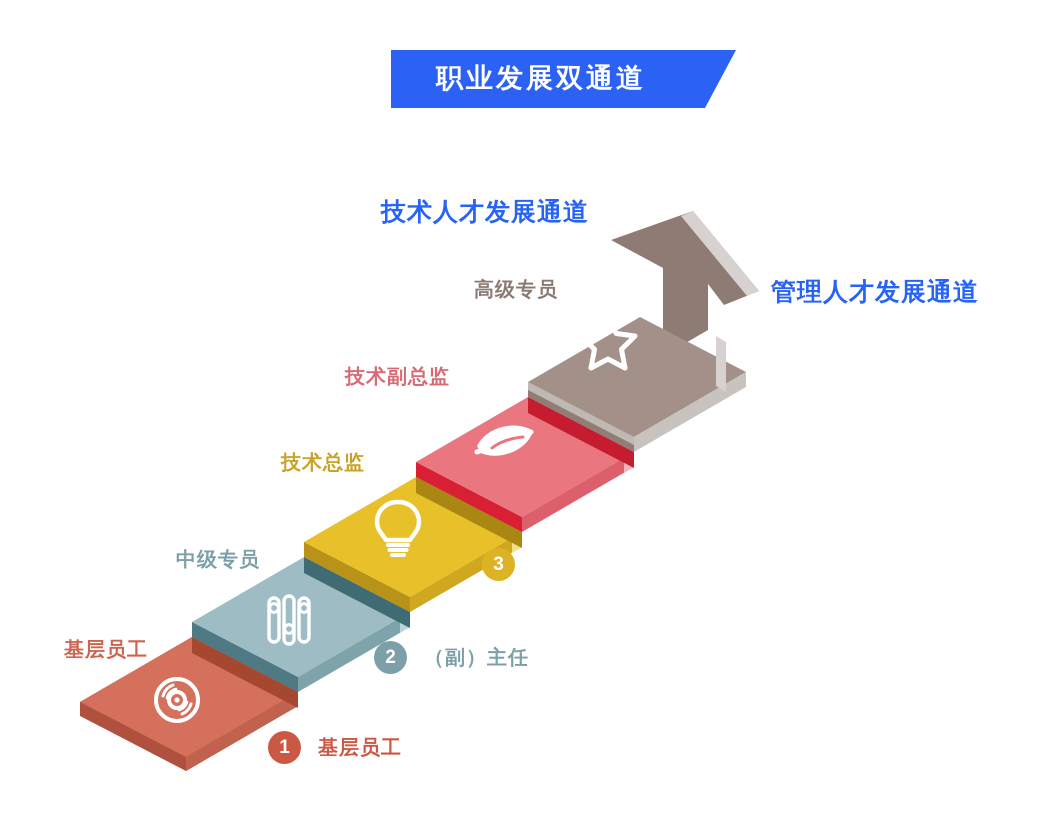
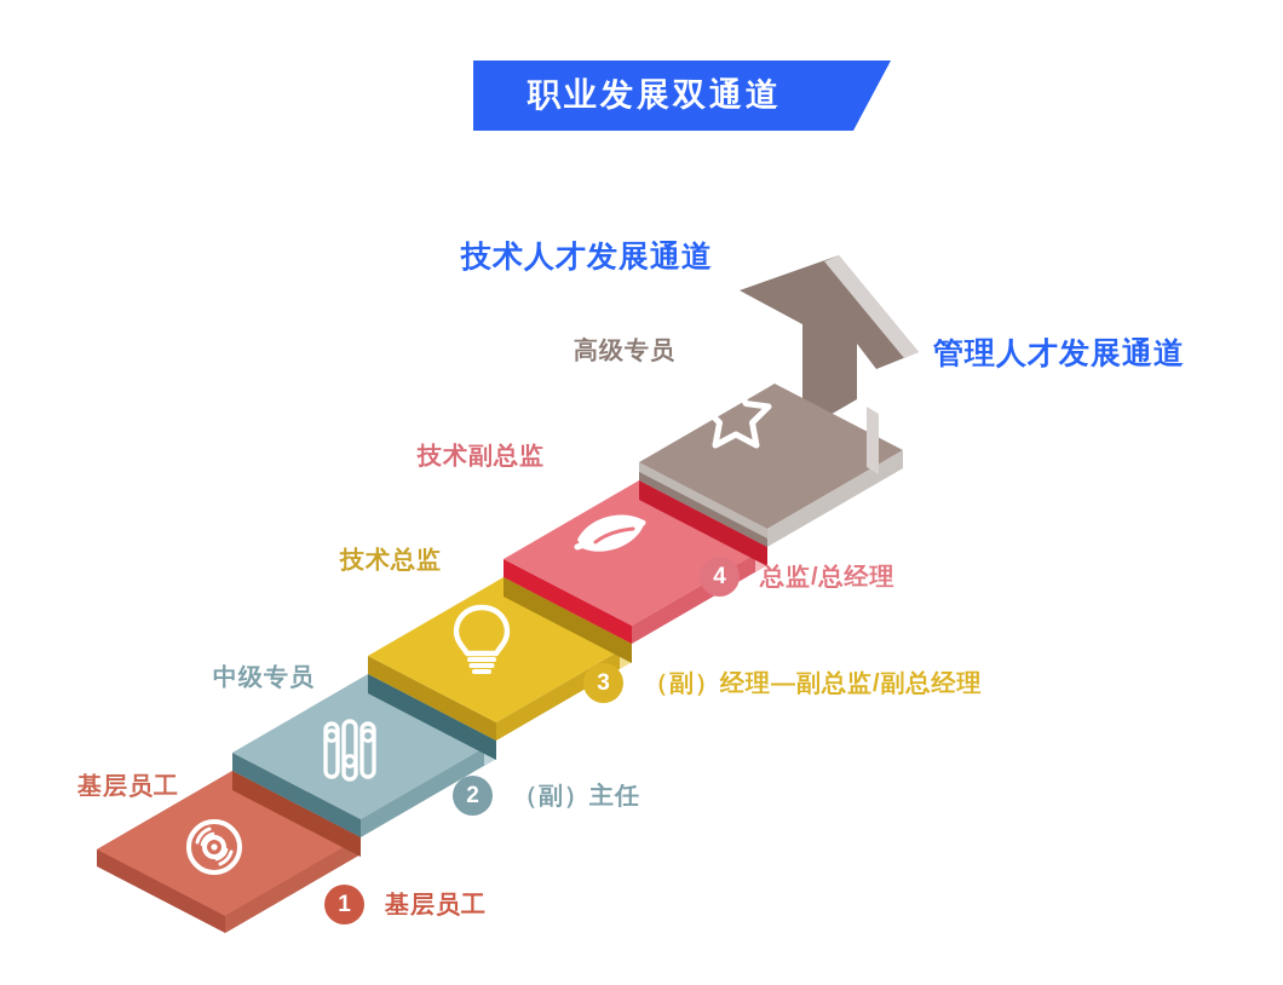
  职业发展双通道
  技术人才发展通道
  管理人才发展通道
  基层员工
  中级专员
  技术总监
  技术副总监
  高级专员
  1
  基层员工
  2
  （副）主任
  3
+ （副）经理—副总监/副总经理
+ 4
+ 总监/总经理
